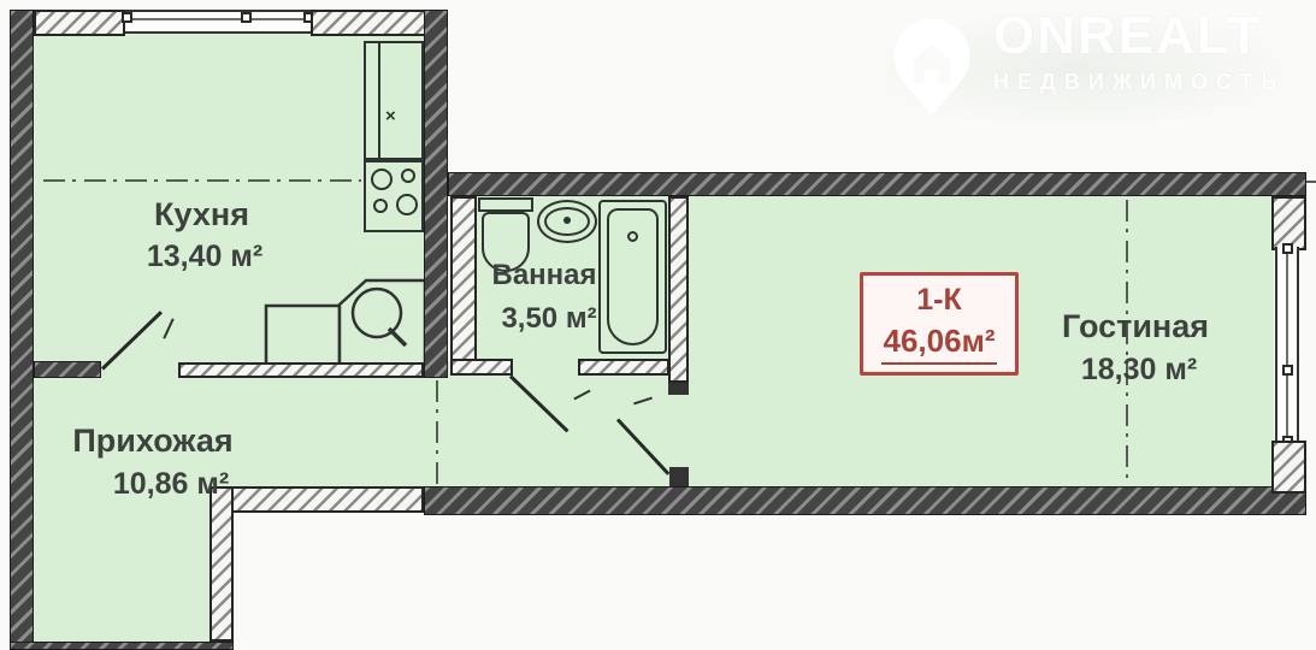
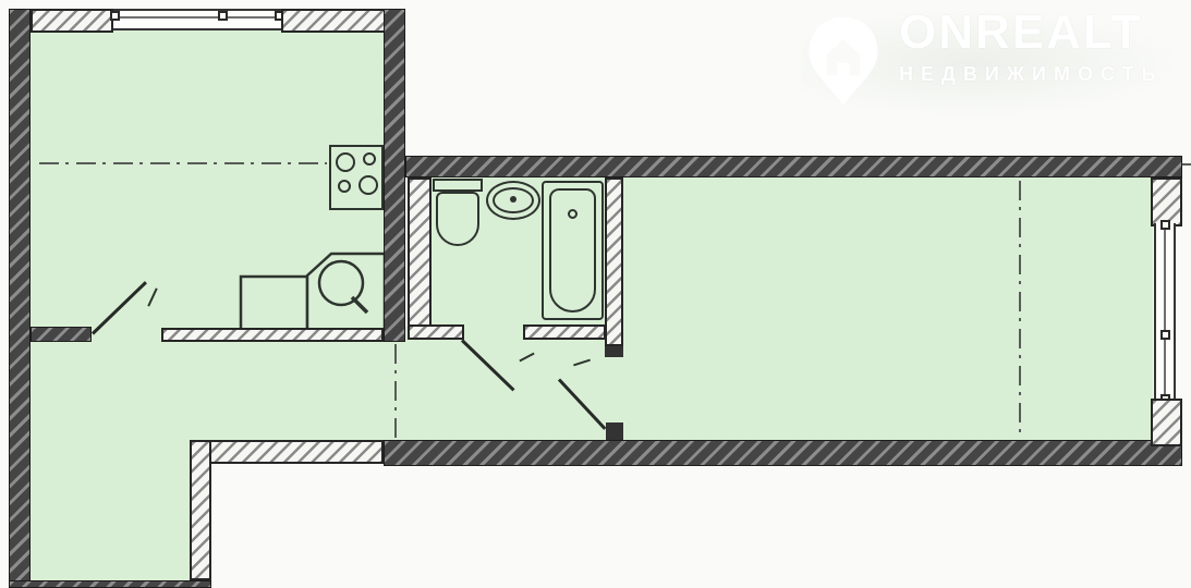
- ×
- Кухня
- 13,40 м²
- Ванная
- 3,50 м²
- Гостиная
- 18,30 м²
- Прихожая
- 10,86 м²
- 1-К
- 46,06м²
  НЕДВИЖИМОСТЬ
